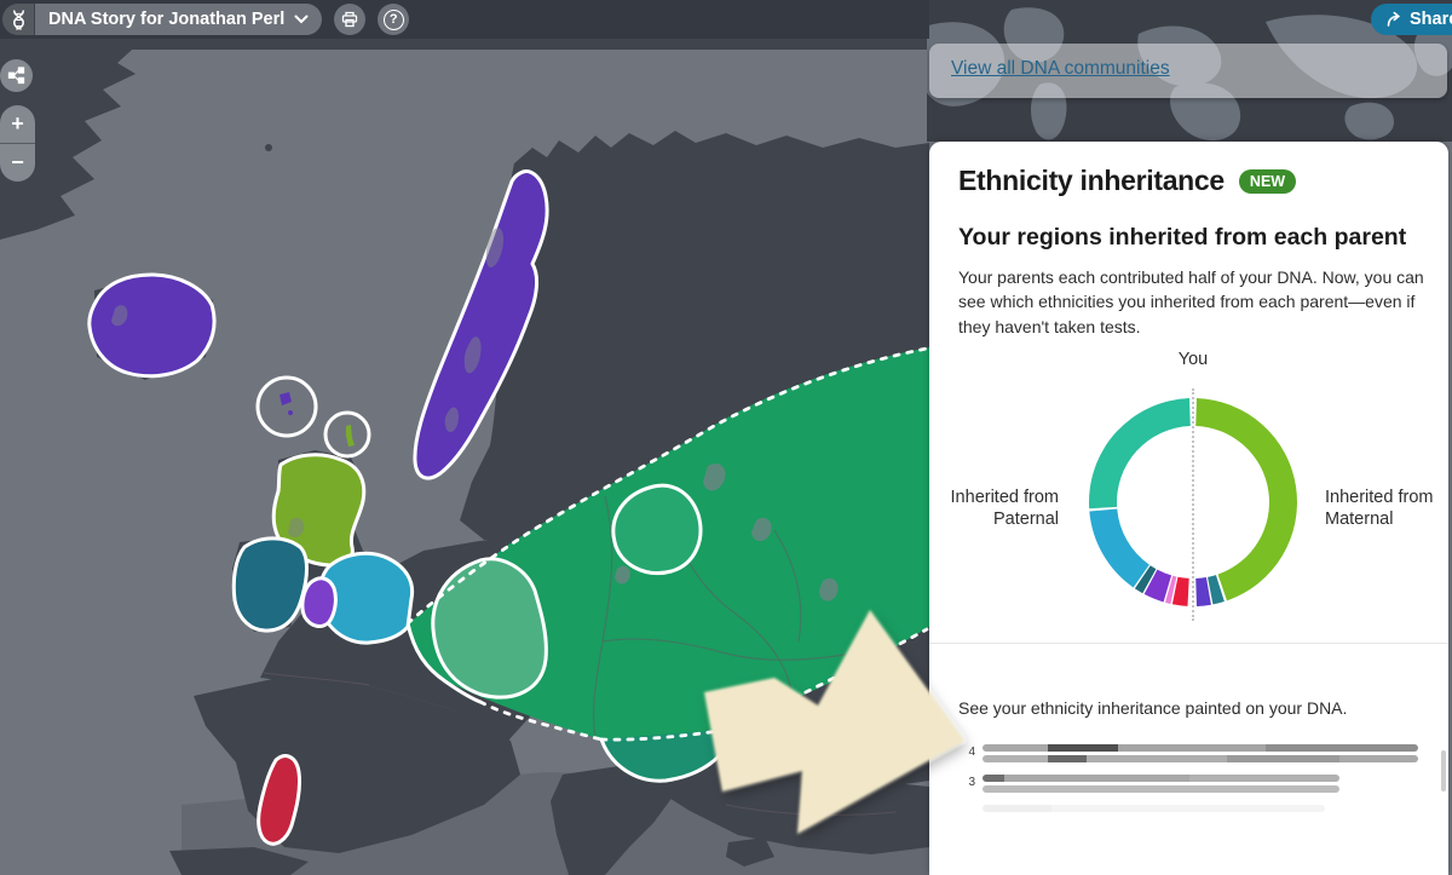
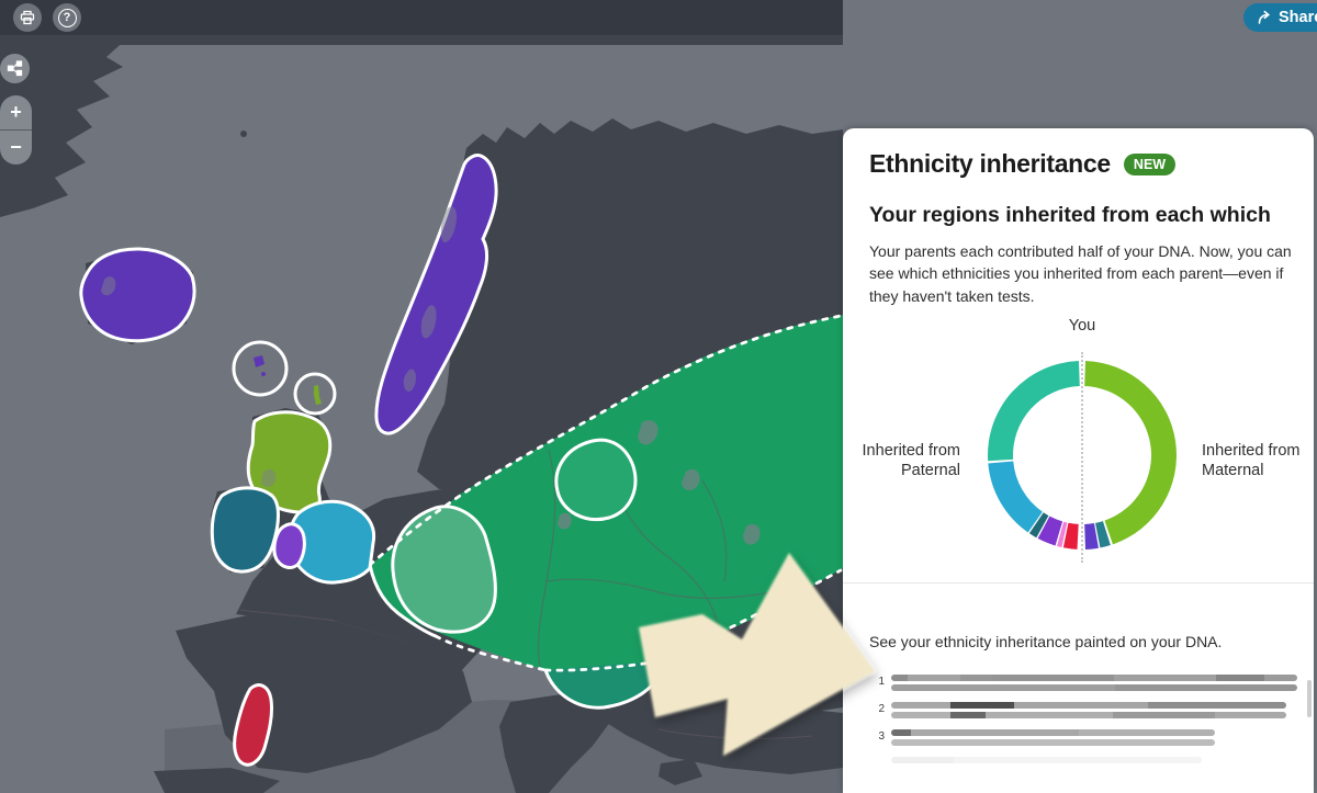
- DNA Story for Jonathan Perl
  ?
  Shar
  +
  −
- View all DNA communities
  Ethnicity inheritance
  NEW
- Your regions inherited from each parent
+ Your regions inherited from each which
  Your parents each contributed half of your DNA. Now, you can see which ethnicities you inherited from each parent—even if they haven't taken tests.
  You
  Inherited from
  Paternal
  Inherited from
  Maternal
  See your ethnicity inheritance painted on your DNA.
+ 1
- 4
+ 2
  3
